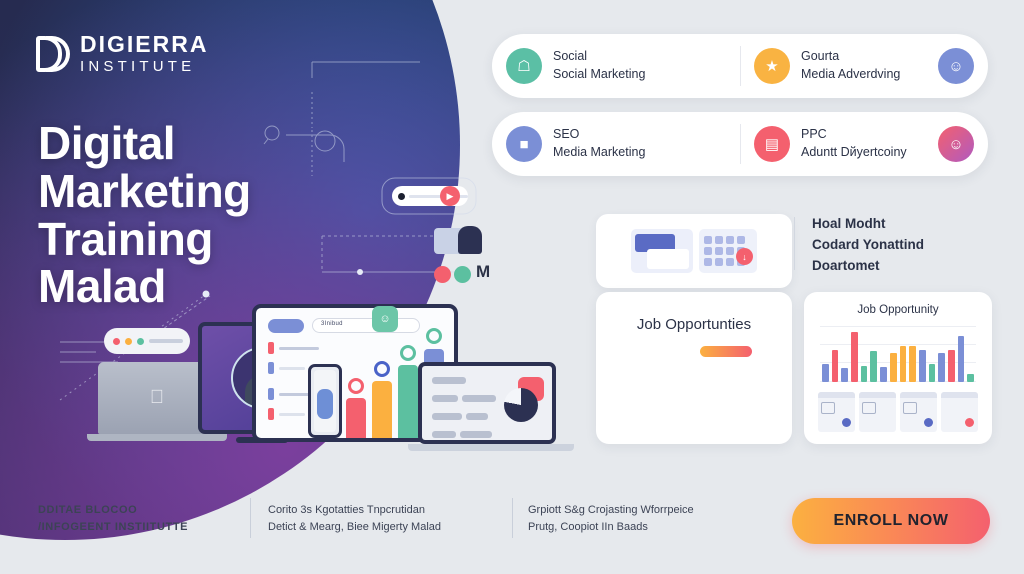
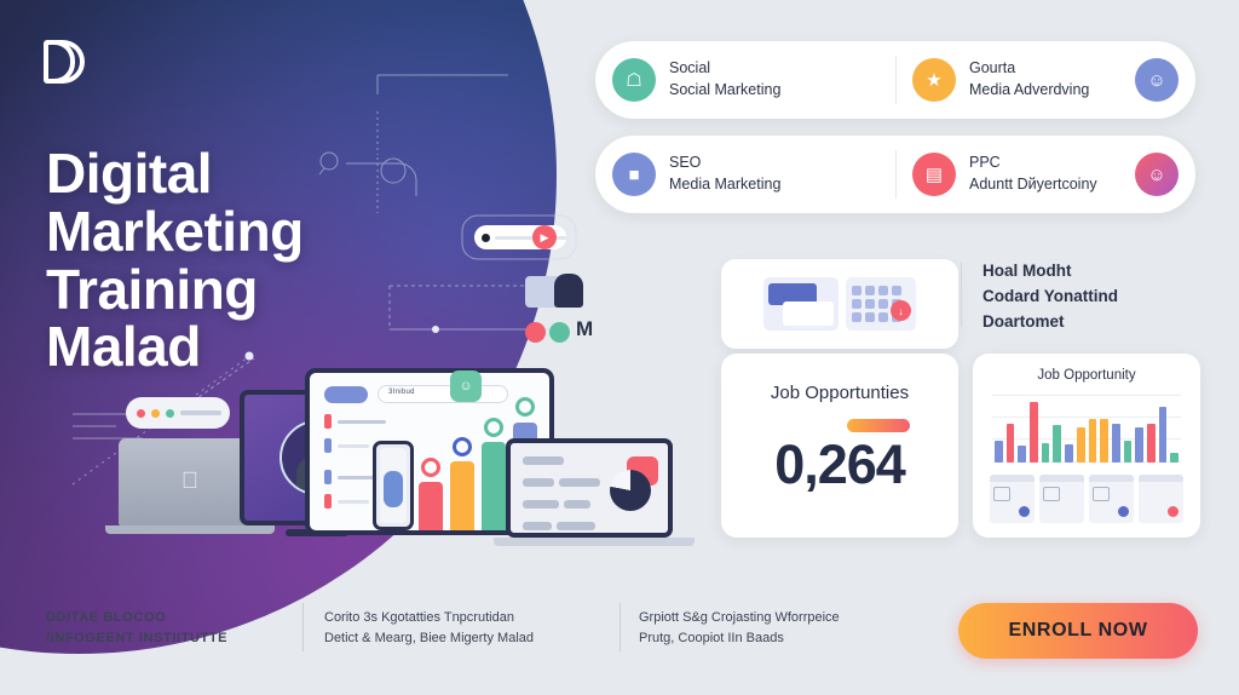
- DIGIERRA
- INSTITUTE
  Digital
  Marketing
  Training
  Malad
  ▶
  M
  
  ☺
  ☖
  Social
  Social Marketing
  ★
  Gourta
  Media Adverdving
  ☺
  ■
  SEO
  Media Marketing
  ▤
  PPC
  Aduntt Dйyertcoiny
  ☺
  ↓
  Hoal Modht
  Codard Yonattind
  Doartomet
  Job Opportunties
+ 0,264
  Job Opportunity
  DDITAE BLOCOO
  /INFOGEENT INSTIITUTTE
  Corito 3s Kgotatties Tnpcrutidan
  Detict & Mearg, Biee Migerty Malad
  Grpiott S&g Crojasting Wforrpeice
  Prutg, Coopiot IIn Baads
  ENROLL NOW
